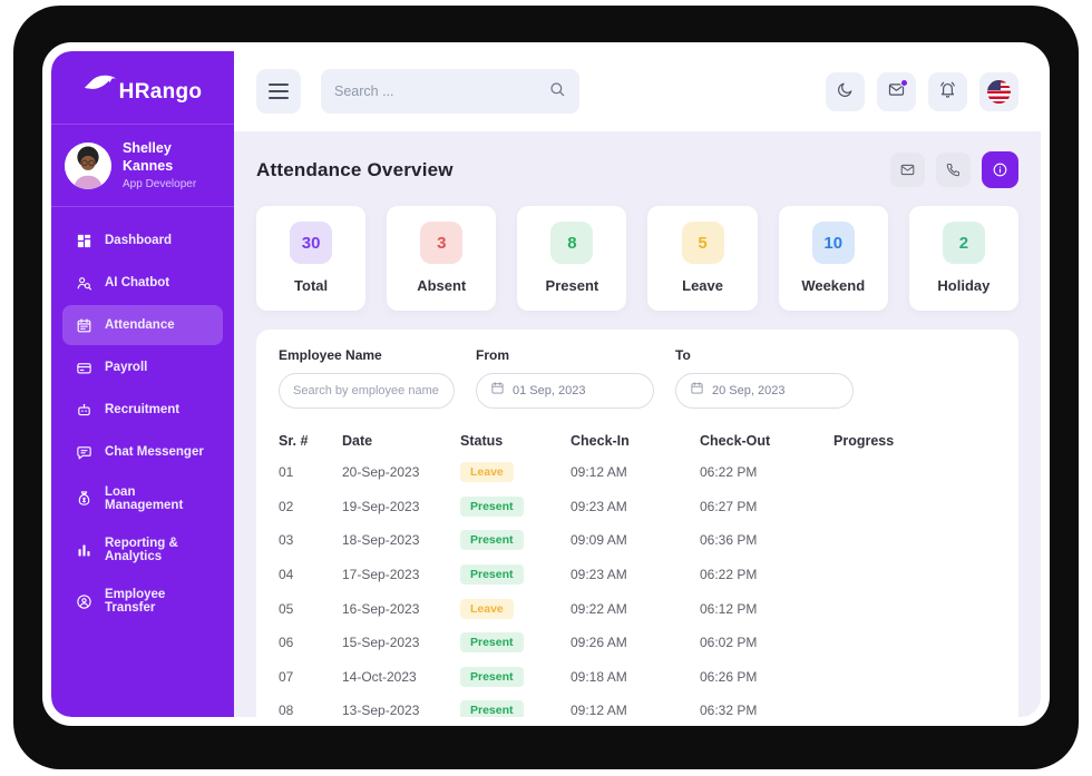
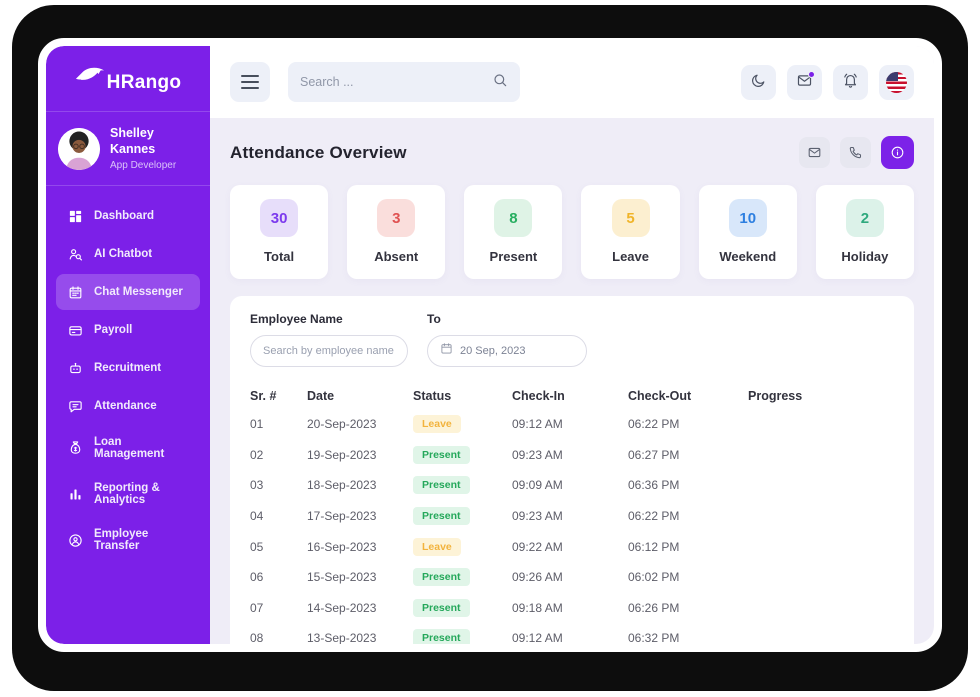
  HRango
  Shelley Kannes
  App Developer
  Dashboard
  AI Chatbot
- Attendance
+ Chat Messenger
  Payroll
  Recruitment
- Chat Messenger
+ Attendance
  Loan Management
  Reporting & Analytics
  Employee Transfer
  Search ...
  Attendance Overview
  30
  Total
  3
  Absent
  8
  Present
  5
  Leave
  10
  Weekend
  2
  Holiday
  Employee Name
  Search by employee name
- From
- 01 Sep, 2023
  To
  20 Sep, 2023
  Sr. #
  Date
  Status
  Check-In
  Check-Out
  Progress
  01
  20-Sep-2023
  Leave
  09:12 AM
  06:22 PM
  02
  19-Sep-2023
  Present
  09:23 AM
  06:27 PM
  03
  18-Sep-2023
  Present
  09:09 AM
  06:36 PM
  04
  17-Sep-2023
  Present
  09:23 AM
  06:22 PM
  05
  16-Sep-2023
  Leave
  09:22 AM
  06:12 PM
  06
  15-Sep-2023
  Present
  09:26 AM
  06:02 PM
  07
- 14-Oct-2023
+ 14-Sep-2023
  Present
  09:18 AM
  06:26 PM
  08
  13-Sep-2023
  Present
  09:12 AM
  06:32 PM
